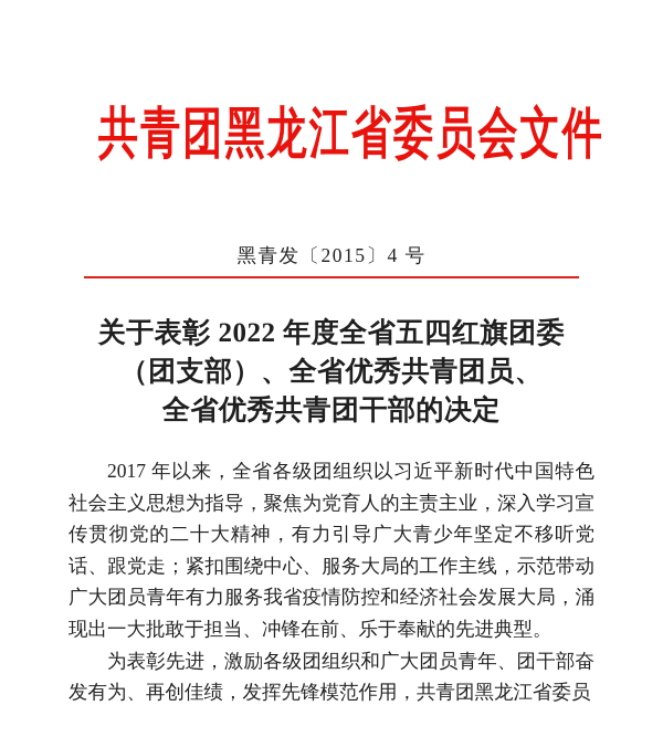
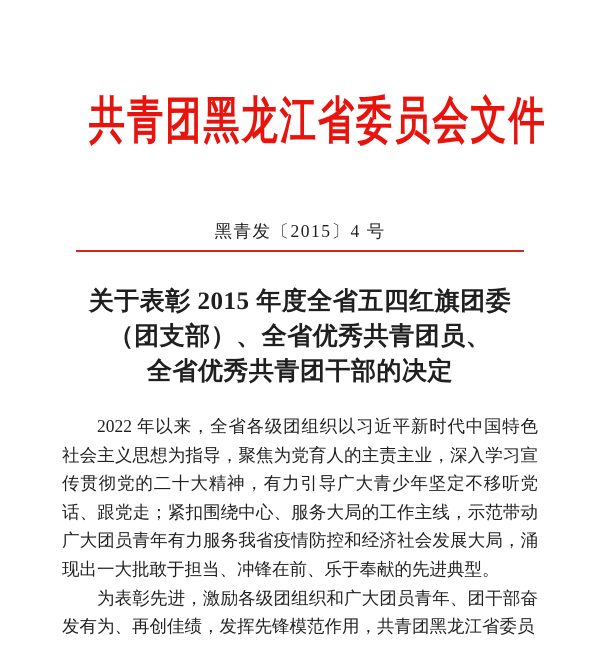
  共青团黑龙江省委员会文件
  黑青发〔2015〕4 号
- 关于表彰 2022 年度全省五四红旗团委
+ 关于表彰 2015 年度全省五四红旗团委
  （团支部）、全省优秀共青团员、
  全省优秀共青团干部的决定
- 2017 年以来，全省各级团组织以习近平新时代中国特色社会主义思想为指导，聚焦为党育人的主责主业，深入学习宣传贯彻党的二十大精神，有力引导广大青少年坚定不移听党话、跟党走；紧扣围绕中心、服务大局的工作主线，示范带动广大团员青年有力服务我省疫情防控和经济社会发展大局，涌现出一大批敢于担当、冲锋在前、乐于奉献的先进典型。
+ 2022 年以来，全省各级团组织以习近平新时代中国特色社会主义思想为指导，聚焦为党育人的主责主业，深入学习宣传贯彻党的二十大精神，有力引导广大青少年坚定不移听党话、跟党走；紧扣围绕中心、服务大局的工作主线，示范带动广大团员青年有力服务我省疫情防控和经济社会发展大局，涌现出一大批敢于担当、冲锋在前、乐于奉献的先进典型。
  为表彰先进，激励各级团组织和广大团员青年、团干部奋发有为、再创佳绩，发挥先锋模范作用，共青团黑龙江省委员
